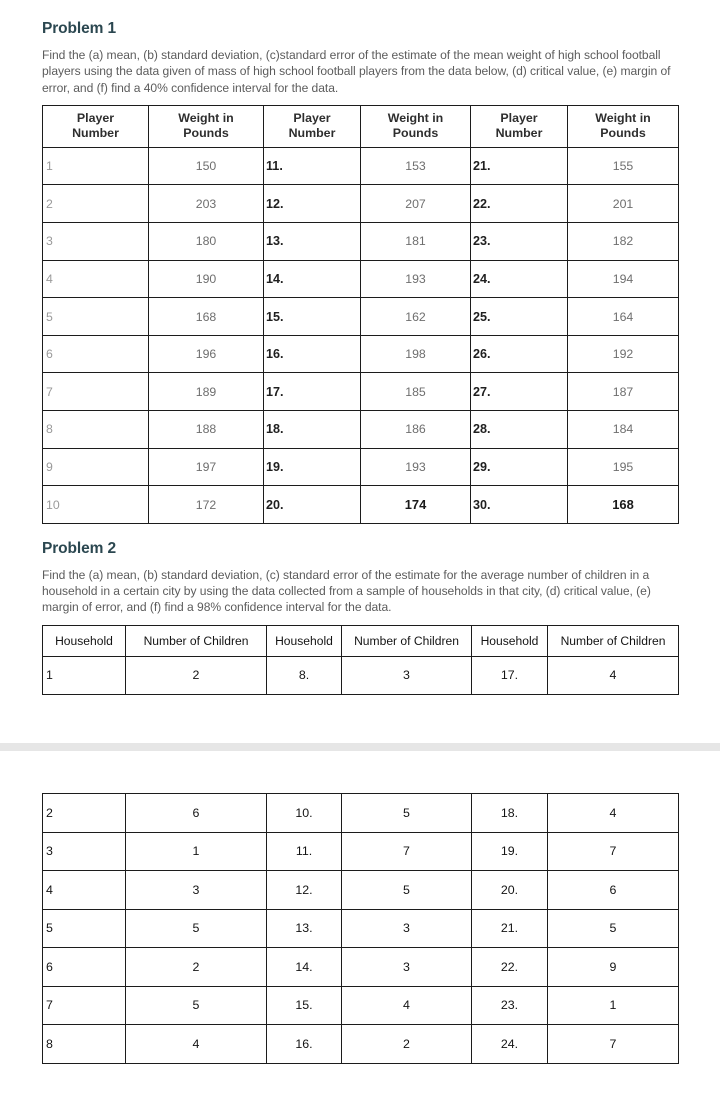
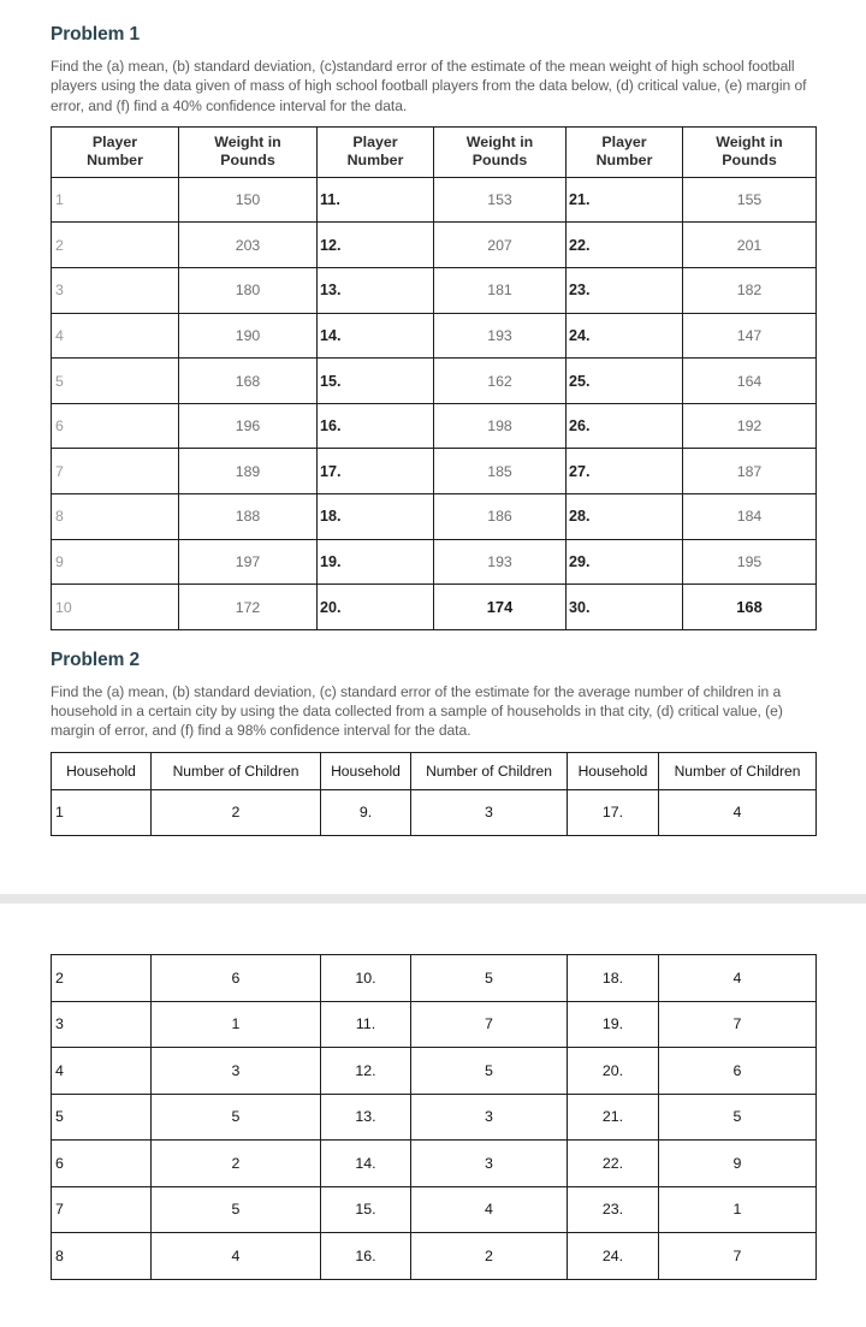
  Problem 1
  Find the (a) mean, (b) standard deviation, (c)standard error of the estimate of the mean weight of high school football players using the data given of mass of high school football players from the data below, (d) critical value, (e) margin of error, and (f) find a 40% confidence interval for the data.
  Player Number	Weight in Pounds	Player Number	Weight in Pounds	Player Number	Weight in Pounds
  1	150	11.	153	21.	155
  2	203	12.	207	22.	201
  3	180	13.	181	23.	182
- 4	190	14.	193	24.	194
+ 4	190	14.	193	24.	147
  5	168	15.	162	25.	164
  6	196	16.	198	26.	192
  7	189	17.	185	27.	187
  8	188	18.	186	28.	184
  9	197	19.	193	29.	195
  10	172	20.	174	30.	168
  Problem 2
  Find the (a) mean, (b) standard deviation, (c) standard error of the estimate for the average number of children in a household in a certain city by using the data collected from a sample of households in that city, (d) critical value, (e) margin of error, and (f) find a 98% confidence interval for the data.
  Household	Number of Children	Household	Number of Children	Household	Number of Children
- 1	2	8.	3	17.	4
+ 1	2	9.	3	17.	4
  2	6	10.	5	18.	4
  3	1	11.	7	19.	7
  4	3	12.	5	20.	6
  5	5	13.	3	21.	5
  6	2	14.	3	22.	9
  7	5	15.	4	23.	1
  8	4	16.	2	24.	7
